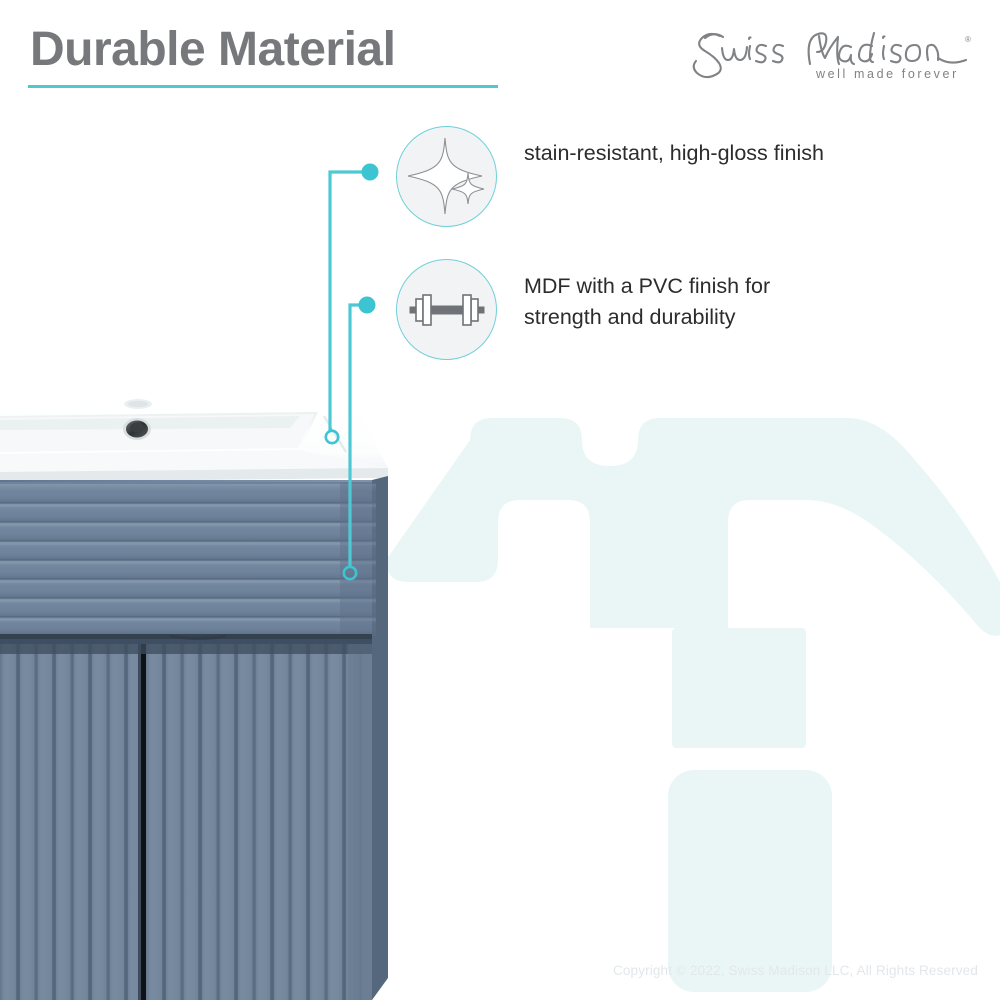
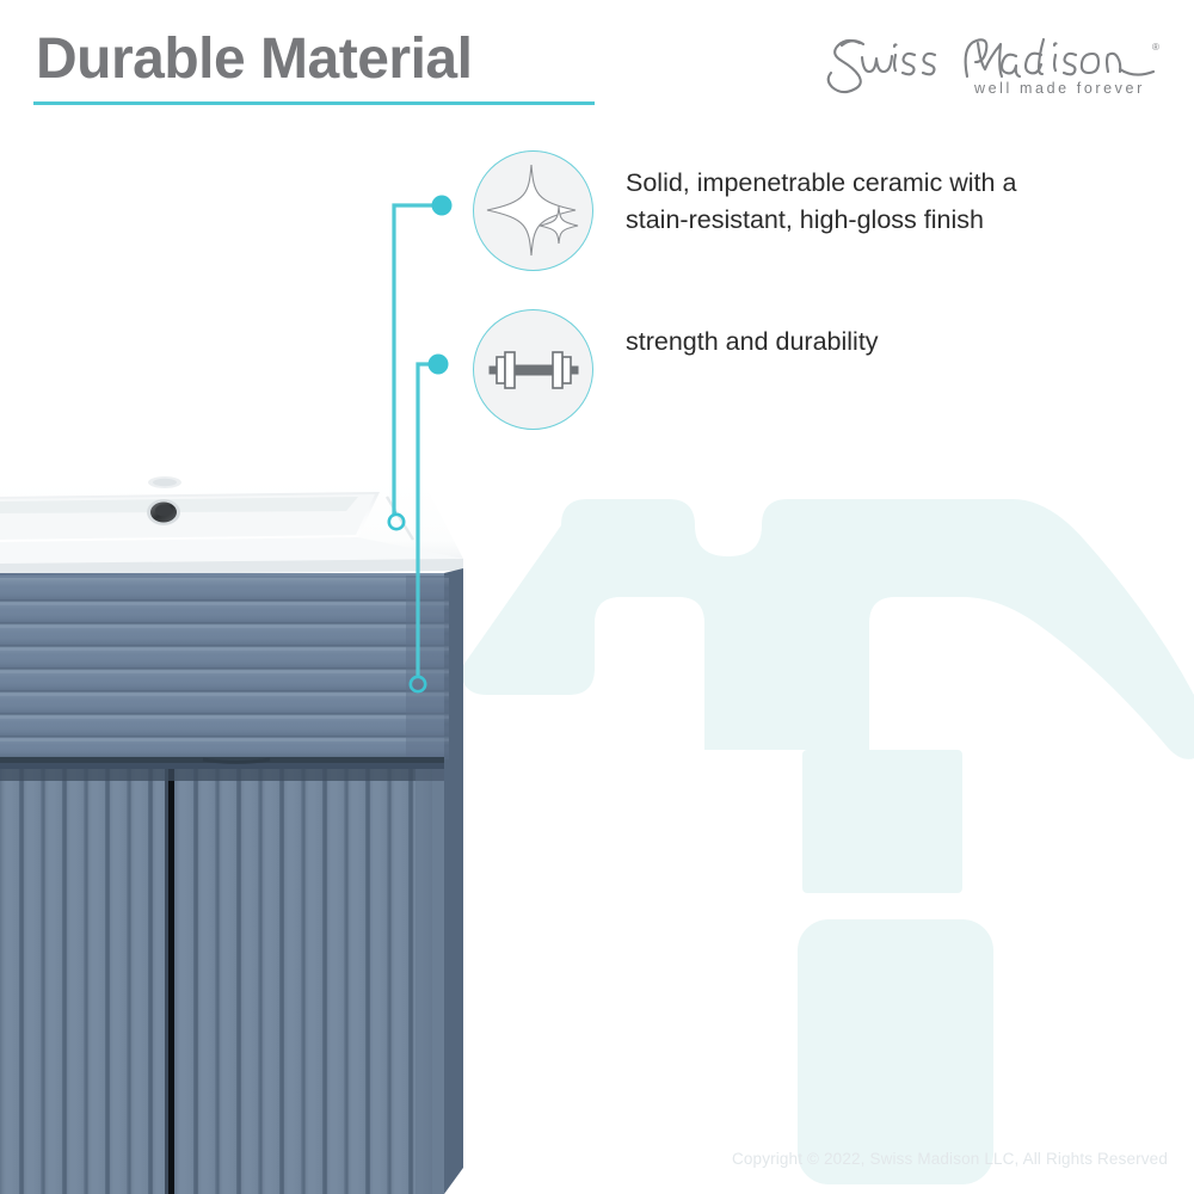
  Durable Material
  ®
  well made forever
+ Solid, impenetrable ceramic with a
  stain-resistant, high-gloss finish
- MDF with a PVC finish for
  strength and durability
  Copyright © 2022, Swiss Madison LLC, All Rights Reserved
